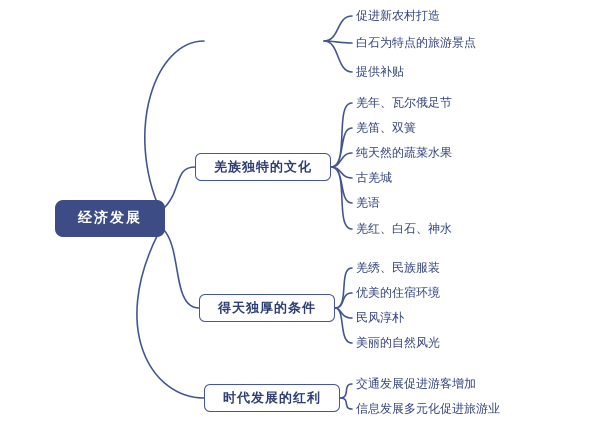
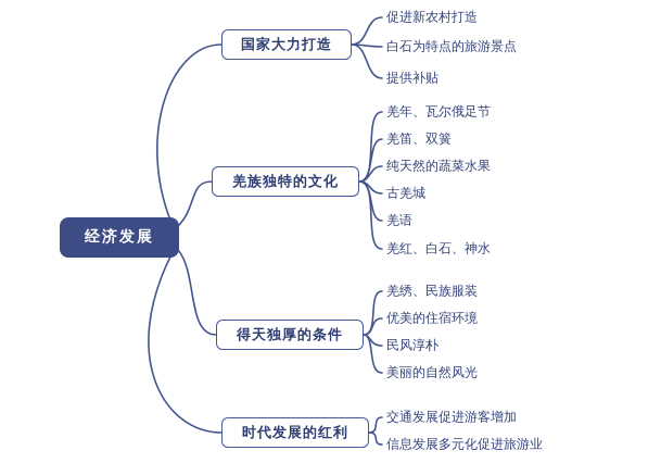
  经济发展
+ 国家大力打造
  羌族独特的文化
  得天独厚的条件
  时代发展的红利
  促进新农村打造
  白石为特点的旅游景点
  提供补贴
  羌年、瓦尔俄足节
  羌笛、双簧
  纯天然的蔬菜水果
  古羌城
  羌语
  羌红、白石、神水
  羌绣、民族服装
  优美的住宿环境
  民风淳朴
  美丽的自然风光
  交通发展促进游客增加
  信息发展多元化促进旅游业
